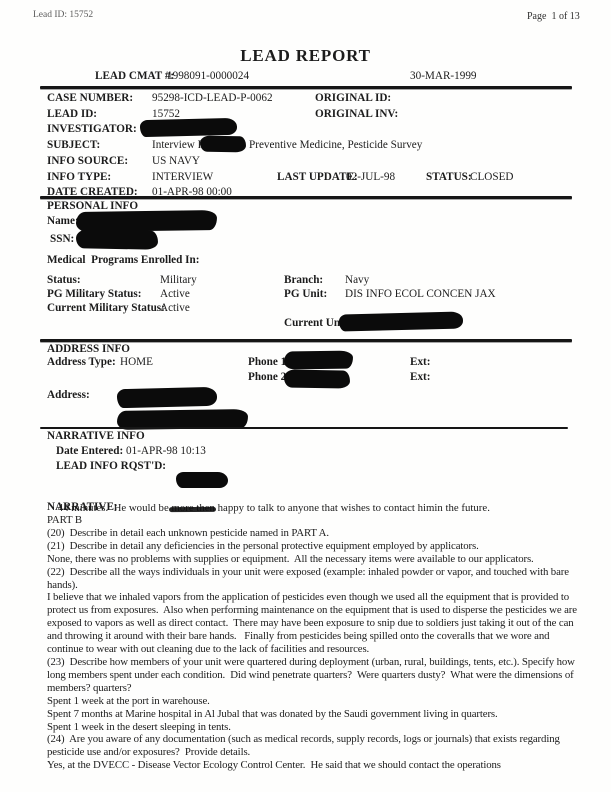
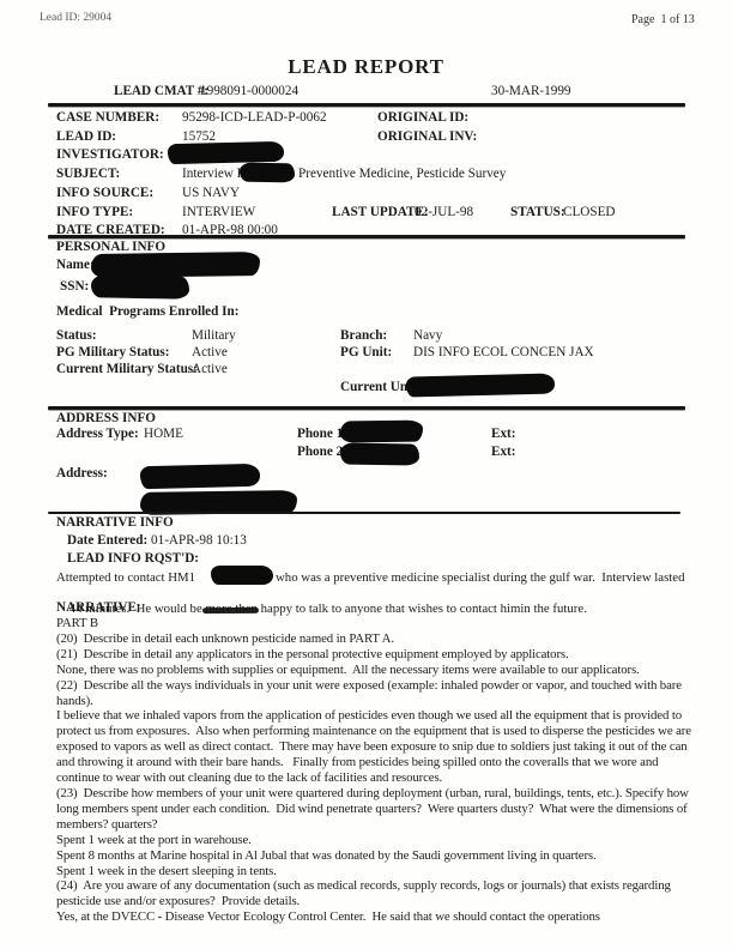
- Lead ID: 15752
+ Lead ID: 29004
  Page 1 of 13
  LEAD REPORT
  LEAD CMAT #:
  1998091-0000024
  30-MAR-1999
  CASE NUMBER:
  95298-ICD-LEAD-P-0062
  ORIGINAL ID:
  LEAD ID:
  15752
  ORIGINAL INV:
  INVESTIGATOR:
  SUBJECT:
  Interview
  Preventive Medicine, Pesticide Survey
  INFO SOURCE:
  US NAVY
  INFO TYPE:
  INTERVIEW
  LAST UPDATE:
  02-JUL-98
  STATUS:
  CLOSED
  DATE CREATED:
  01-APR-98 00:00
  PERSONAL INFO
  Name
  SSN:
  Medical Programs Enrolled In:
  Status:
  Military
  Branch:
  Navy
  PG Military Status:
  Active
  PG Unit:
  DIS INFO ECOL CONCEN JAX
  Current Military Status:
  Active
  Current Un
  ADDRESS INFO
  Address Type:
  HOME
  Phone
  Ext:
  Phone
  Ext:
  Address:
  NARRATIVE INFO
  Date Entered:
  01-APR-98 10:13
  LEAD INFO RQST'D:
+ Attempted to contact HM1
+ who was a preventive medicine specialist during the gulf war. Interview lasted
  44 minutes. He would be more then happy to talk to anyone that wishes to contact himin the future.
  NARRATIVE:
  PART B
  (20) Describe in detail each unknown pesticide named in PART A.
- (21) Describe in detail any deficiencies in the personal protective equipment employed by applicators.
+ (21) Describe in detail any applicators in the personal protective equipment employed by applicators.
  None, there was no problems with supplies or equipment. All the necessary items were available to our applicators.
  (22) Describe all the ways individuals in your unit were exposed (example: inhaled powder or vapor, and touched with bare hands).
  I believe that we inhaled vapors from the application of pesticides even though we used all the equipment that is provided to protect us from exposures. Also when performing maintenance on the equipment that is used to disperse the pesticides we are exposed to vapors as well as direct contact. There may have been exposure to snip due to soldiers just taking it out of the can and throwing it around with their bare hands. Finally from pesticides being spilled onto the coveralls that we wore and continue to wear with out cleaning due to the lack of facilities and resources.
  (23) Describe how members of your unit were quartered during deployment (urban, rural, buildings, tents, etc.). Specify how long members spent under each condition. Did wind penetrate quarters? Were quarters dusty? What were the dimensions of members? quarters?
  Spent 1 week at the port in warehouse.
- Spent 7 months at Marine hospital in Al Jubal that was donated by the Saudi government living in quarters.
+ Spent 8 months at Marine hospital in Al Jubal that was donated by the Saudi government living in quarters.
  Spent 1 week in the desert sleeping in tents.
  (24) Are you aware of any documentation (such as medical records, supply records, logs or journals) that exists regarding pesticide use and/or exposures? Provide details.
  Yes, at the DVECC - Disease Vector Ecology Control Center. He said that we should contact the operations
